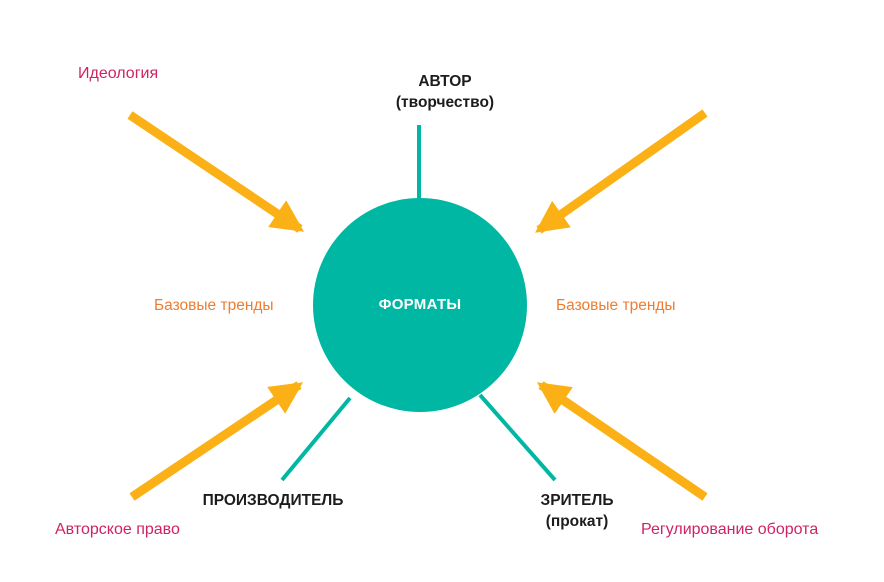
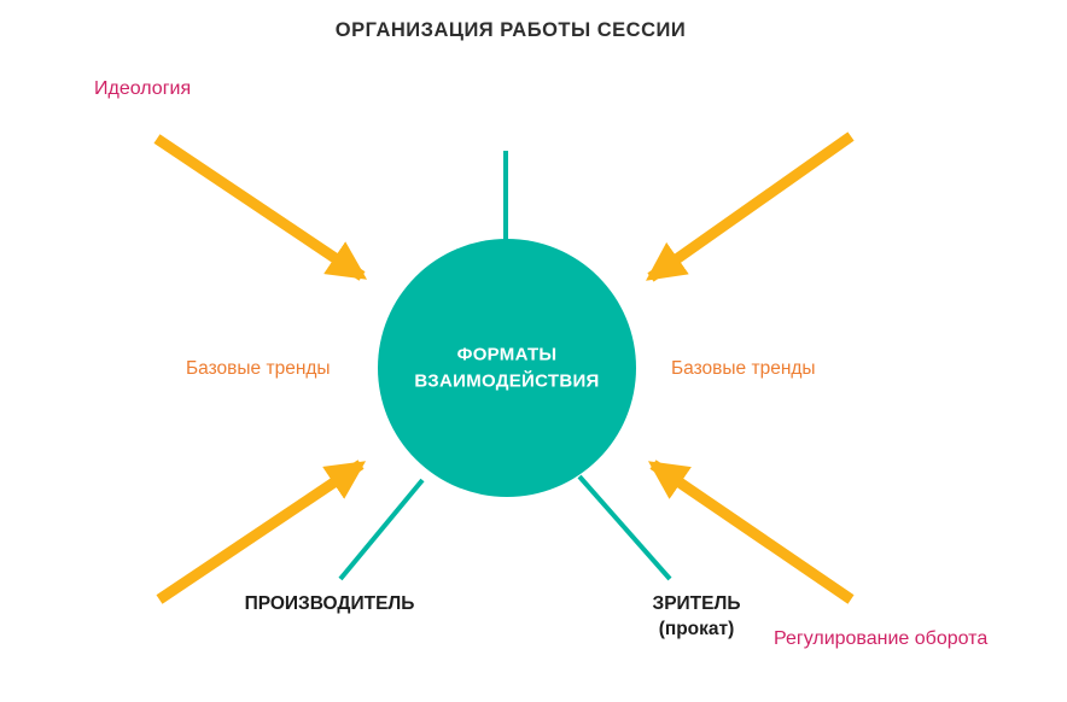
  ФОРМАТЫ
+ ВЗАИМОДЕЙСТВИЯ
+ ОРГАНИЗАЦИЯ РАБОТЫ СЕССИИ
  Идеология
- Авторское право
  Регулирование оборота
  Базовые тренды
  Базовые тренды
- АВТОР
- (творчество)
  ПРОИЗВОДИТЕЛЬ
  ЗРИТЕЛЬ
  (прокат)
